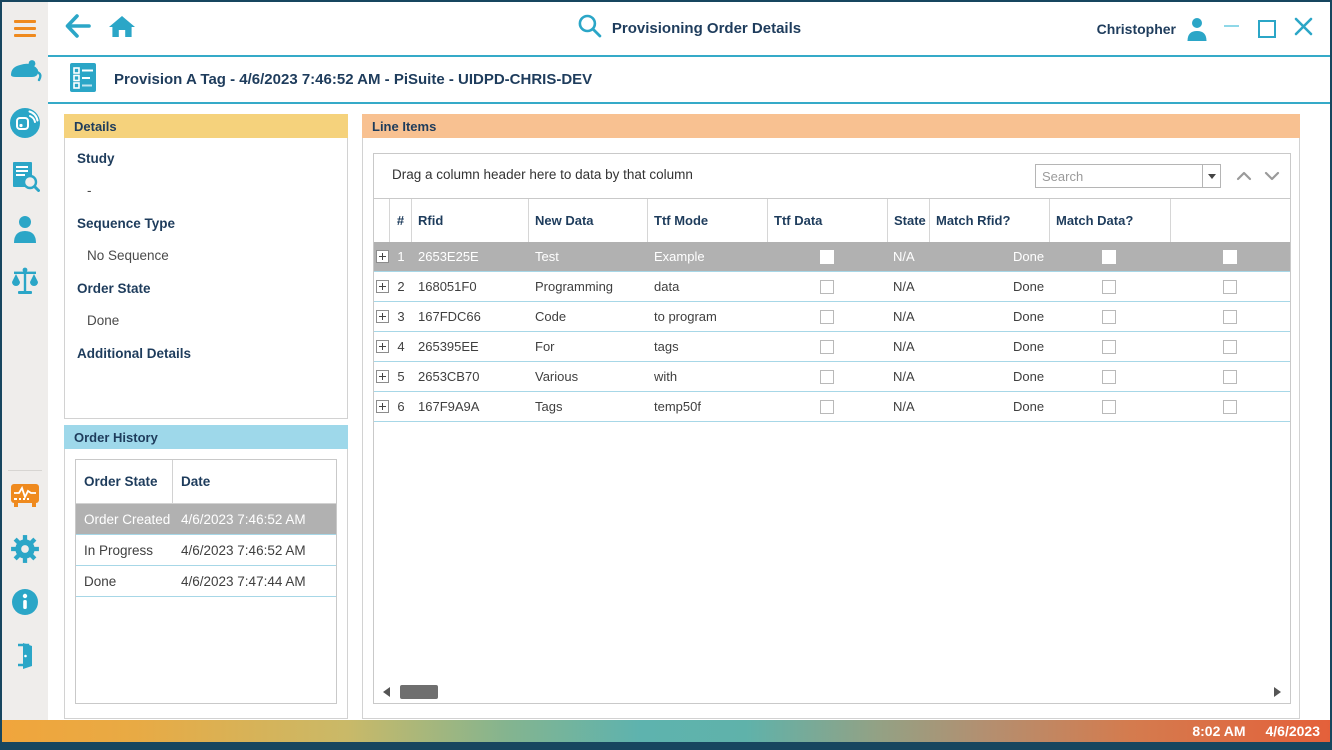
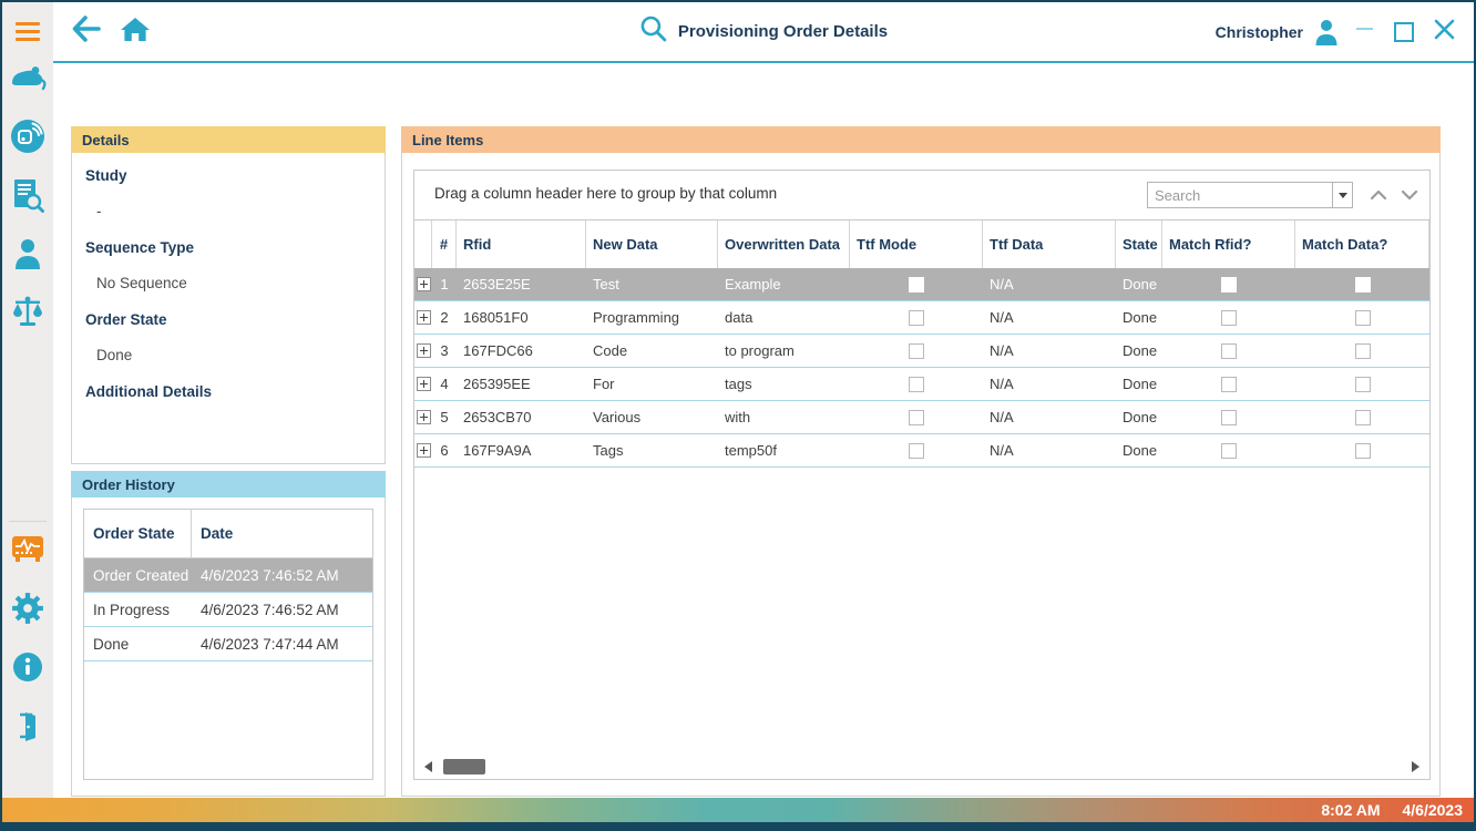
  Provisioning Order Details
  Christopher
- Provision A Tag - 4/6/2023 7:46:52 AM - PiSuite - UIDPD-CHRIS-DEV
  Details
  Study
  -
  Sequence Type
  No Sequence
  Order State
  Done
  Additional Details
  Order History
  Order State
  Date
  Order Created
  4/6/2023 7:46:52 AM
  In Progress
  4/6/2023 7:46:52 AM
  Done
  4/6/2023 7:47:44 AM
  Line Items
- Drag a column header here to data by that column
+ Drag a column header here to group by that column
  Search
  #
  Rfid
  New Data
+ Overwritten Data
  Ttf Mode
  Ttf Data
  State
  Match Rfid?
  Match Data?
  1
  2653E25E
  Test
  Example
  N/A
  Done
  2
  168051F0
  Programming
  data
  N/A
  Done
  3
  167FDC66
  Code
  to program
  N/A
  Done
  4
  265395EE
  For
  tags
  N/A
  Done
  5
  2653CB70
  Various
  with
  N/A
  Done
  6
  167F9A9A
  Tags
  temp50f
  N/A
  Done
  8:02 AM
  4/6/2023
